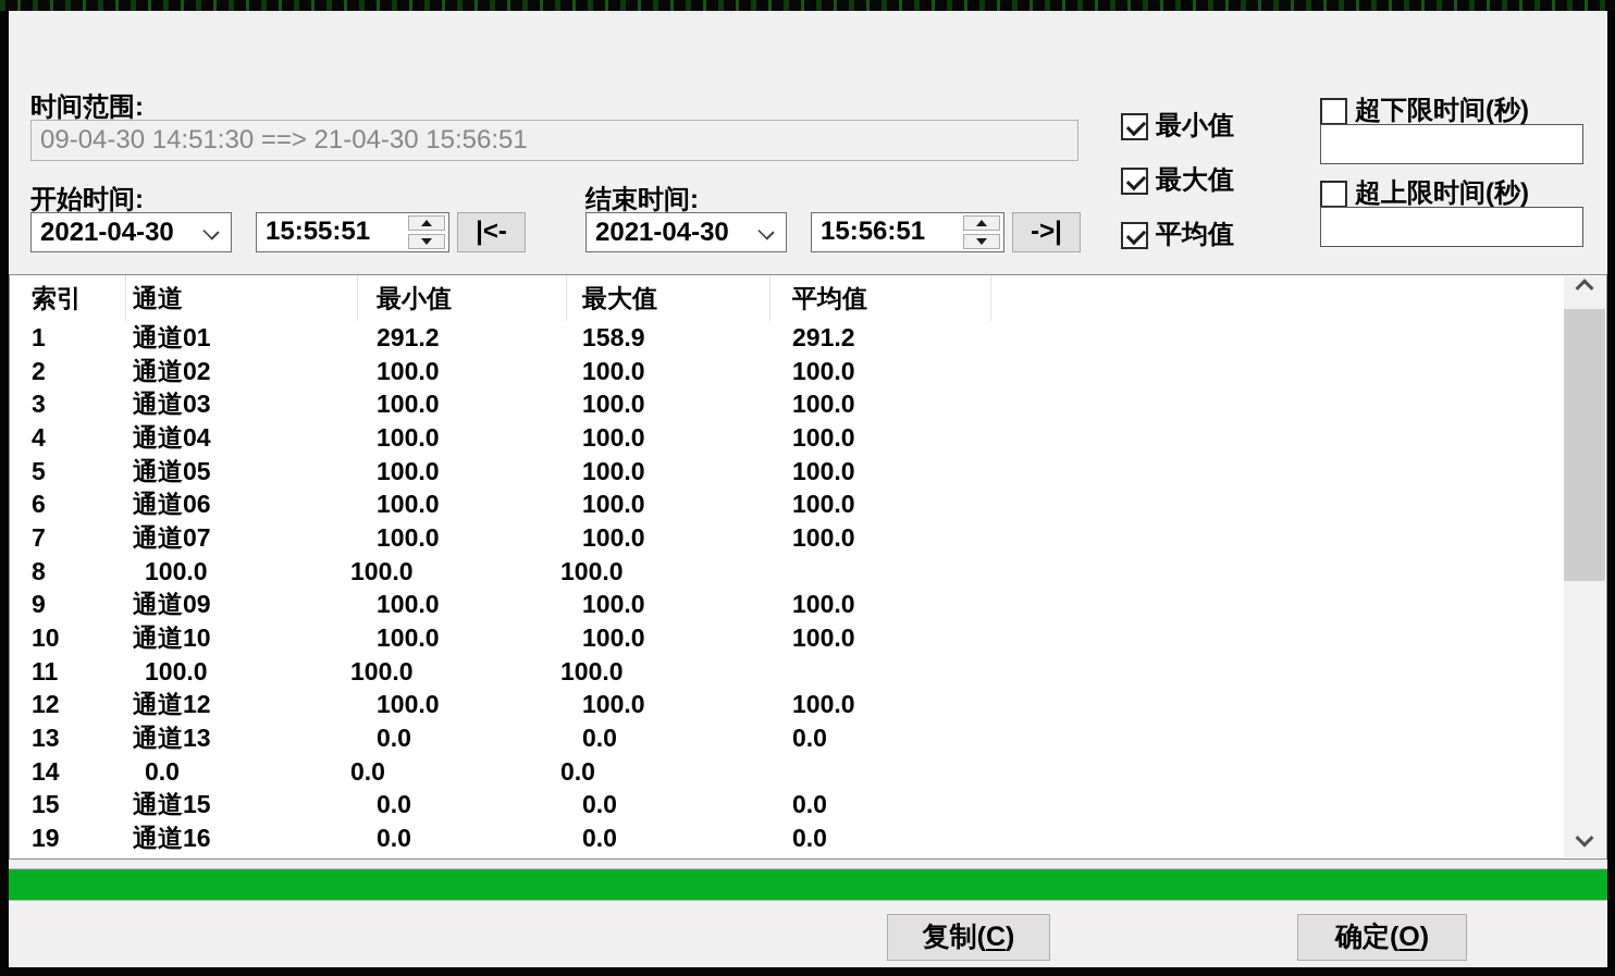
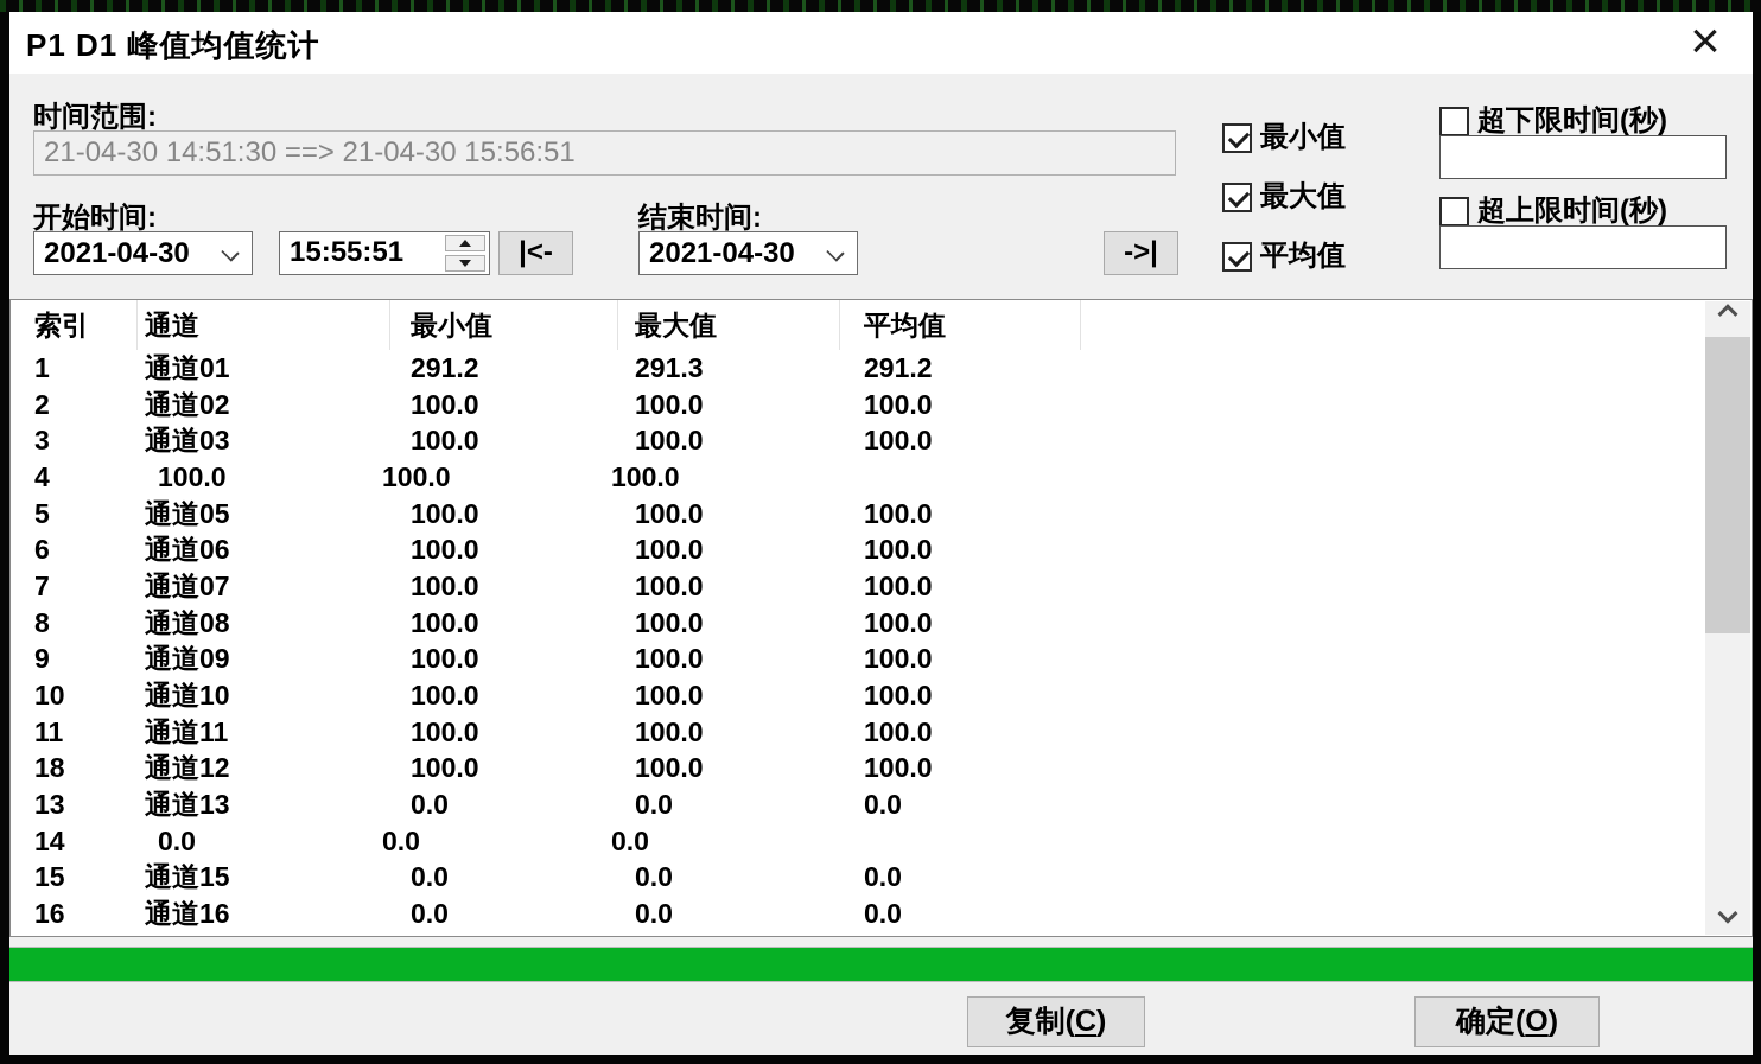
+ P1 D1 峰值均值统计
+ ×
  时间范围:
- 09-04-30 14:51:30 ==> 21-04-30 15:56:51
+ 21-04-30 14:51:30 ==> 21-04-30 15:56:51
  开始时间:
  2021-04-30
  15:55:51
  |<-
  结束时间:
  2021-04-30
- 15:56:51
  ->|
  最小值
  最大值
  平均值
  超下限时间(秒)
  超上限时间(秒)
  索引
  通道
  最小值
  最大值
  平均值
  1
  通道01
  291.2
- 158.9
+ 291.3
  291.2
  2
  通道02
  100.0
  100.0
  100.0
  3
  通道03
  100.0
  100.0
  100.0
  4
- 通道04
  100.0
  100.0
  100.0
  5
  通道05
  100.0
  100.0
  100.0
  6
  通道06
  100.0
  100.0
  100.0
  7
  通道07
  100.0
  100.0
  100.0
  8
+ 通道08
  100.0
  100.0
  100.0
  9
  通道09
  100.0
  100.0
  100.0
  10
  通道10
  100.0
  100.0
  100.0
  11
+ 通道11
  100.0
  100.0
  100.0
- 12
+ 18
  通道12
  100.0
  100.0
  100.0
  13
  通道13
  0.0
  0.0
  0.0
  14
  0.0
  0.0
  0.0
  15
  通道15
  0.0
  0.0
  0.0
- 19
+ 16
  通道16
  0.0
  0.0
  0.0
  复制(C)
  确定(O)
